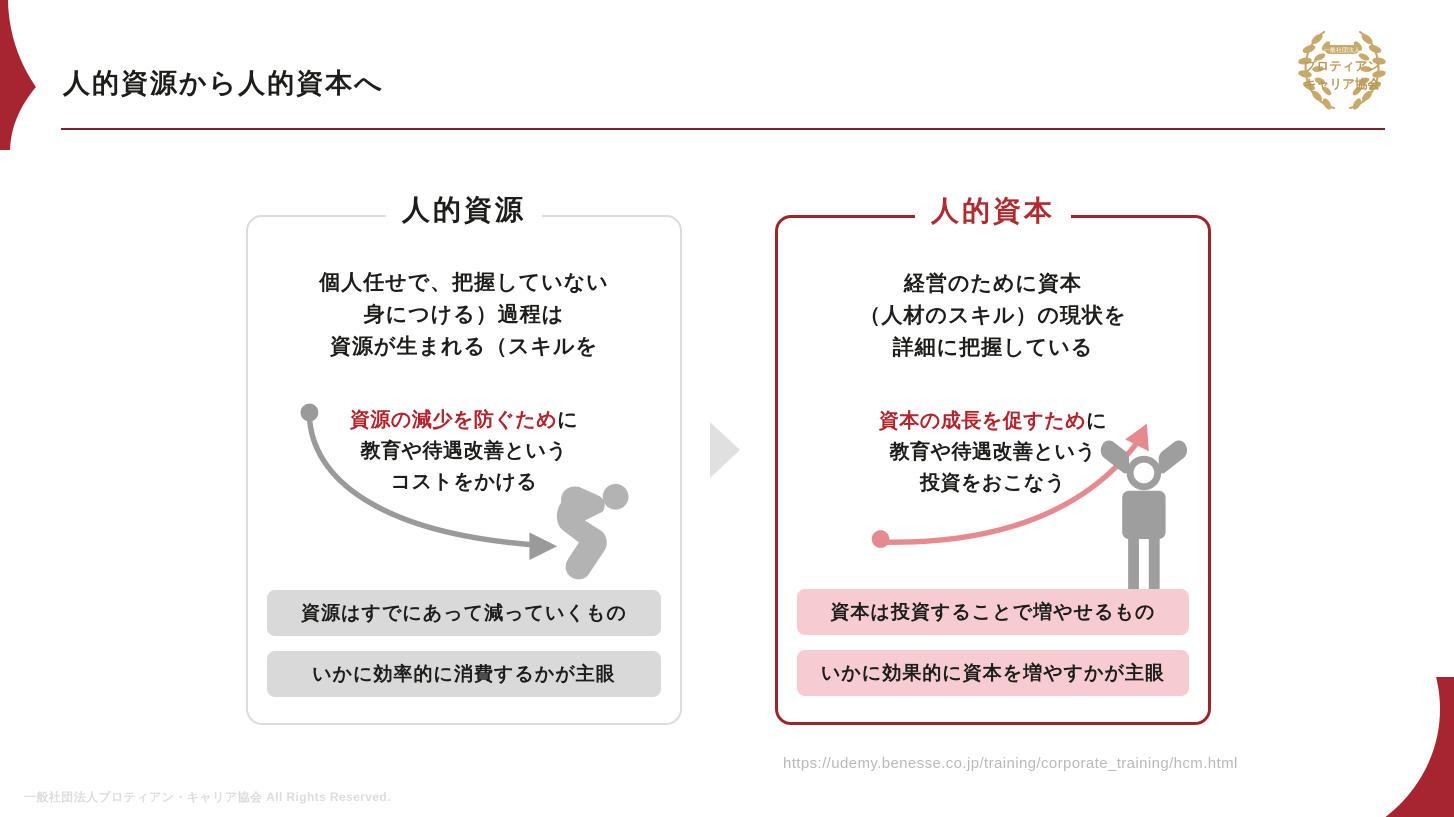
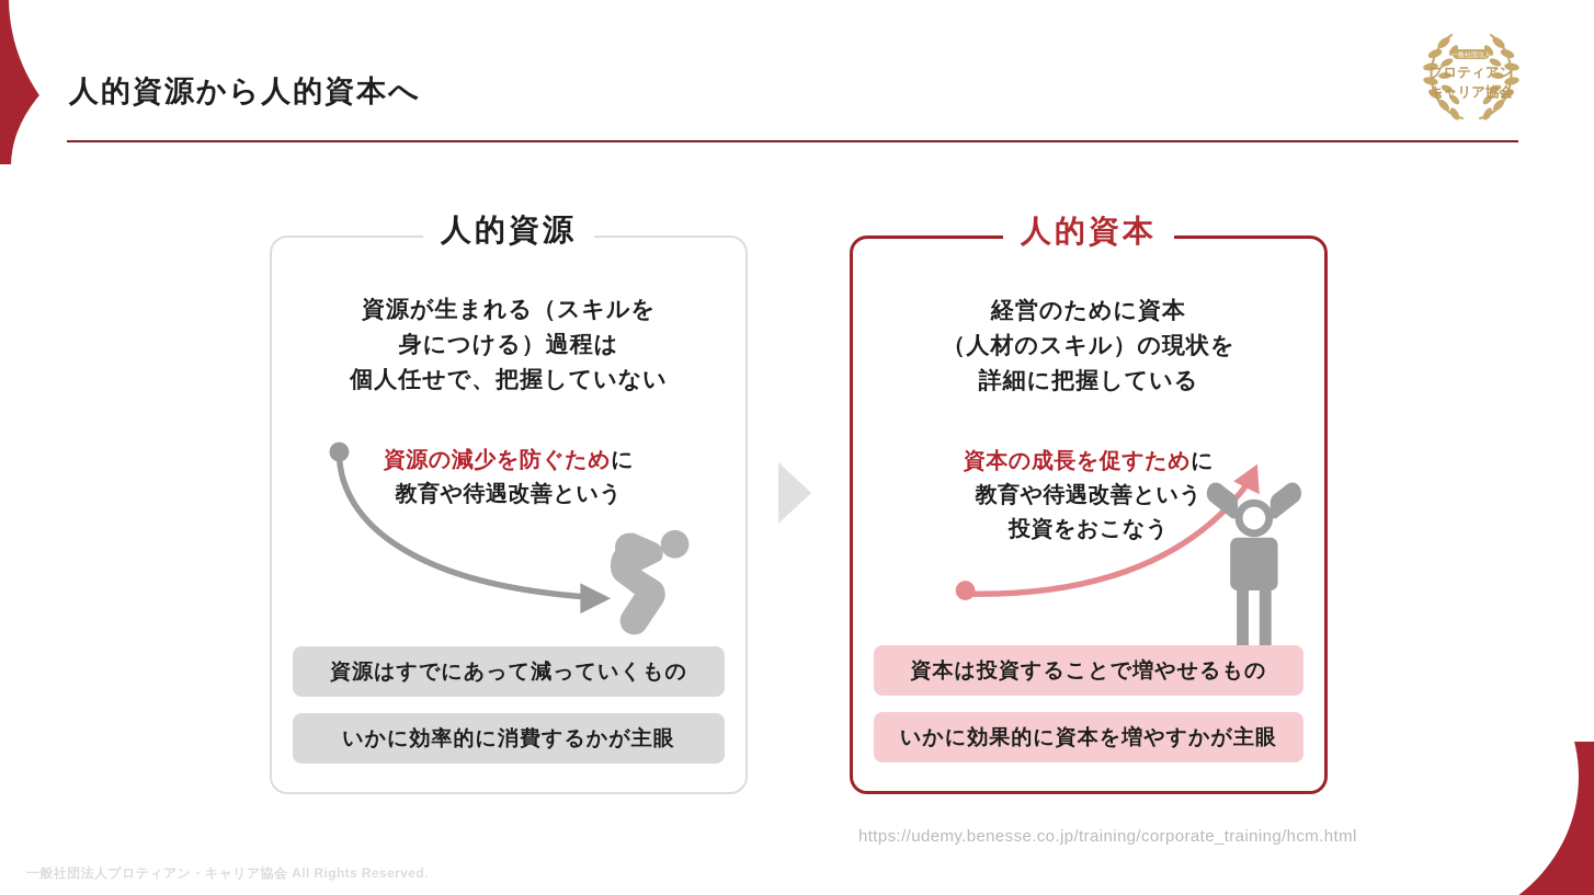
  人的資源から人的資本へ
  プロティアン
  キャリア協会
  人的資源
- 個人任せで、把握していない
+ 資源が生まれる（スキルを
  身につける）過程は
- 資源が生まれる（スキルを
+ 個人任せで、把握していない
  資源の減少を防ぐために
  教育や待遇改善という
- コストをかける
  資源はすでにあって減っていくもの
  いかに効率的に消費するかが主眼
  人的資本
  経営のために資本
  （人材のスキル）の現状を
  詳細に把握している
  資本の成長を促すために
  教育や待遇改善という
  投資をおこなう
  資本は投資することで増やせるもの
  いかに効果的に資本を増やすかが主眼
  https://udemy.benesse.co.jp/training/corporate_training/hcm.html
  一般社団法人プロティアン・キャリア協会 All Rights Reserved.
